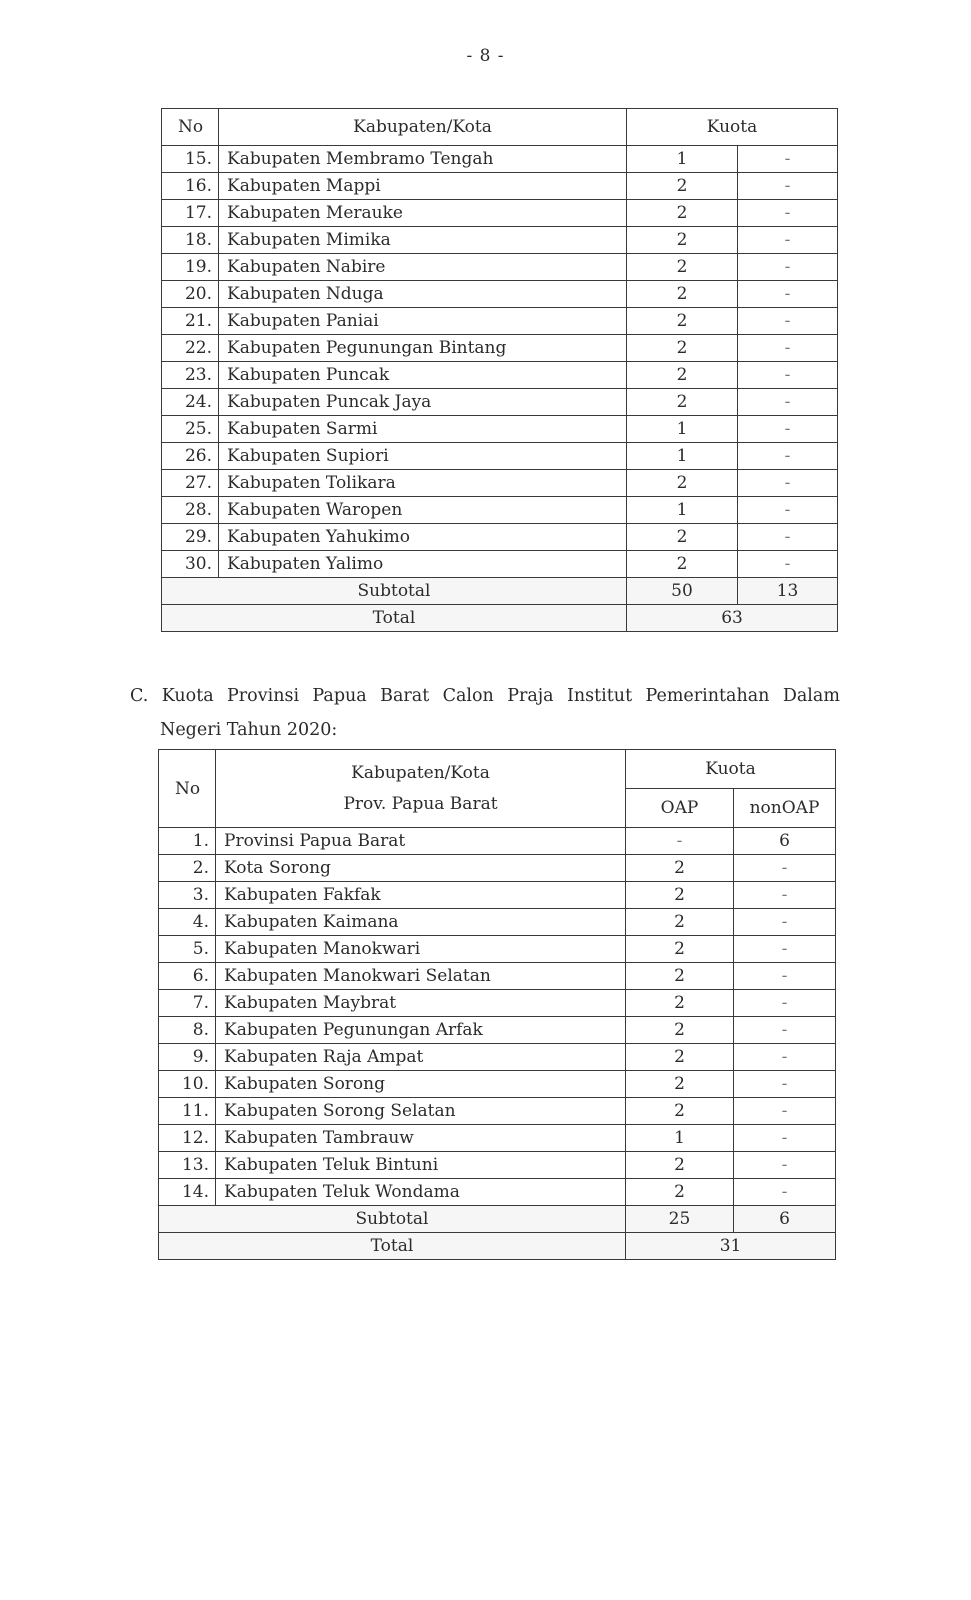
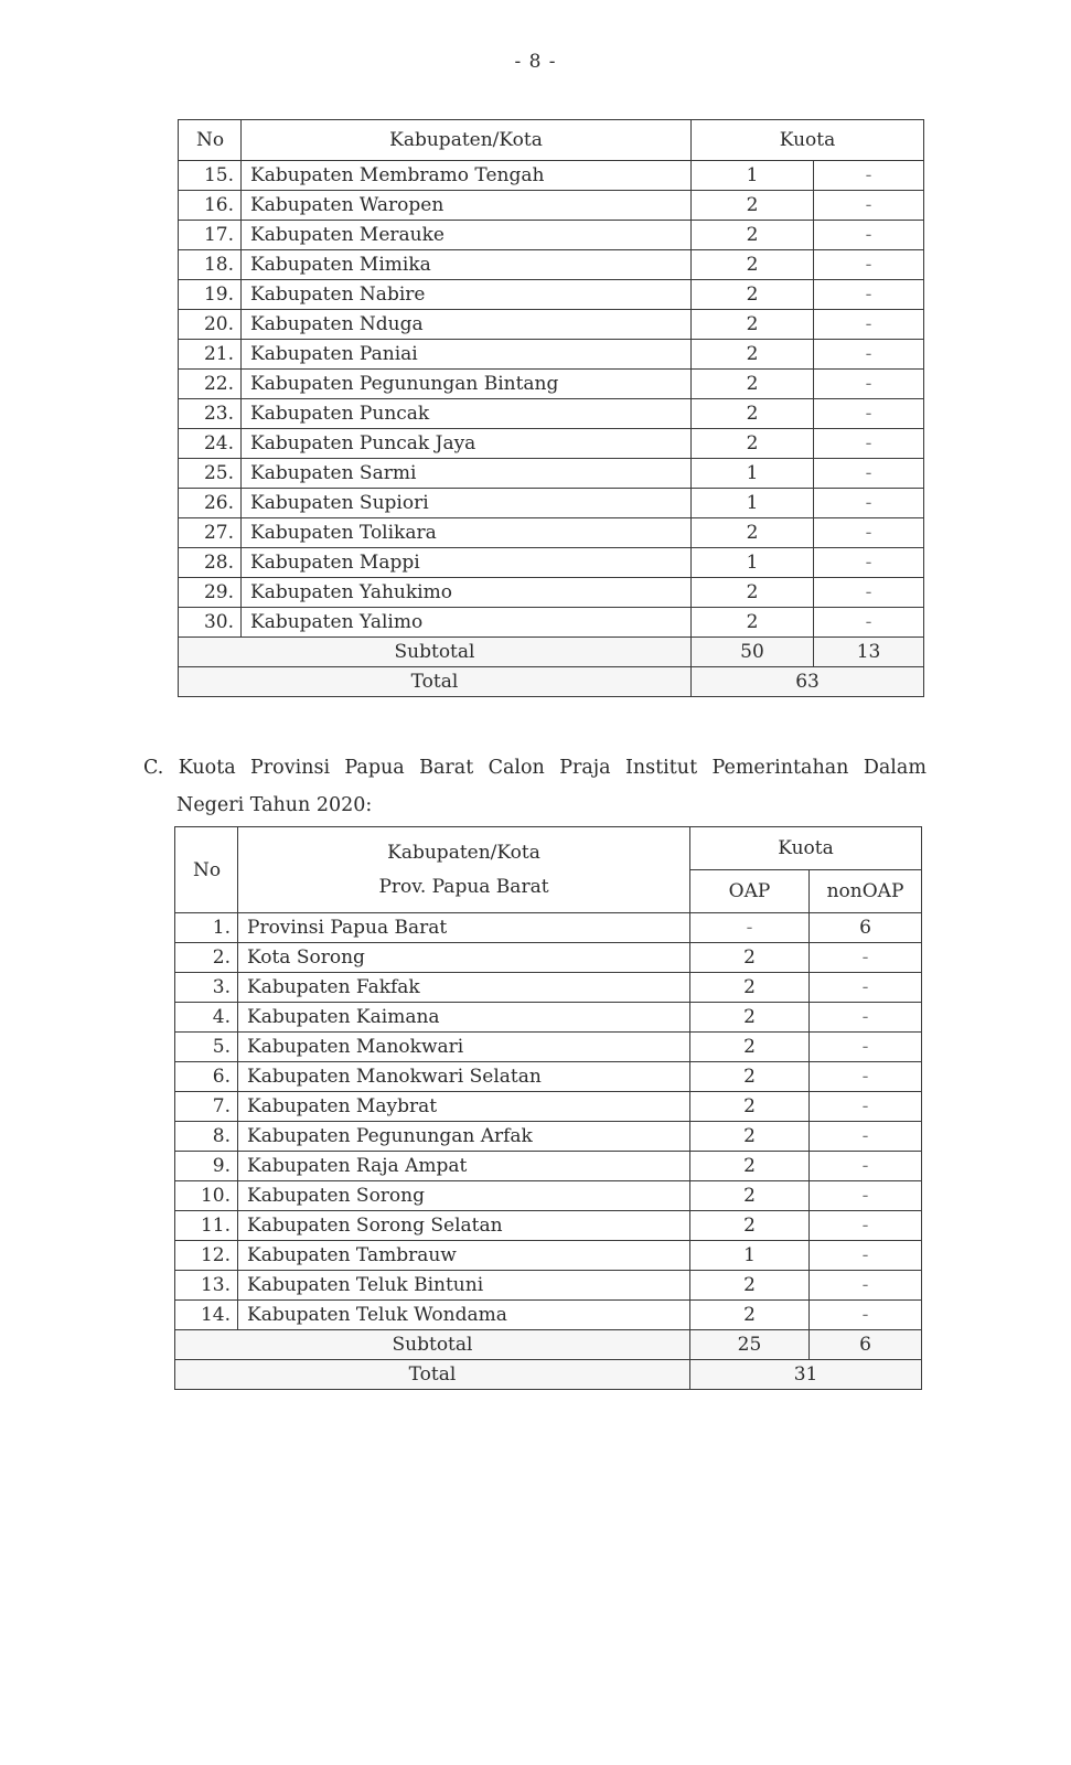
  - 8 -
  No	Kabupaten/Kota	Kuota
  15.	Kabupaten Membramo Tengah	1	-
- 16.	Kabupaten Mappi	2	-
+ 16.	Kabupaten Waropen	2	-
  17.	Kabupaten Merauke	2	-
  18.	Kabupaten Mimika	2	-
  19.	Kabupaten Nabire	2	-
  20.	Kabupaten Nduga	2	-
  21.	Kabupaten Paniai	2	-
  22.	Kabupaten Pegunungan Bintang	2	-
  23.	Kabupaten Puncak	2	-
  24.	Kabupaten Puncak Jaya	2	-
  25.	Kabupaten Sarmi	1	-
  26.	Kabupaten Supiori	1	-
  27.	Kabupaten Tolikara	2	-
- 28.	Kabupaten Waropen	1	-
+ 28.	Kabupaten Mappi	1	-
  29.	Kabupaten Yahukimo	2	-
  30.	Kabupaten Yalimo	2	-
  Subtotal	50	13
  Total	63
  C.
  Kuota
  Provinsi
  Papua
  Barat
  Calon
  Praja
  Institut
  Pemerintahan
  Dalam
  Negeri Tahun 2020:
  No	Kabupaten/Kota Prov. Papua Barat	Kuota
  OAP	nonOAP
  1.	Provinsi Papua Barat	-	6
  2.	Kota Sorong	2	-
  3.	Kabupaten Fakfak	2	-
  4.	Kabupaten Kaimana	2	-
  5.	Kabupaten Manokwari	2	-
  6.	Kabupaten Manokwari Selatan	2	-
  7.	Kabupaten Maybrat	2	-
  8.	Kabupaten Pegunungan Arfak	2	-
  9.	Kabupaten Raja Ampat	2	-
  10.	Kabupaten Sorong	2	-
  11.	Kabupaten Sorong Selatan	2	-
  12.	Kabupaten Tambrauw	1	-
  13.	Kabupaten Teluk Bintuni	2	-
  14.	Kabupaten Teluk Wondama	2	-
  Subtotal	25	6
  Total	31
